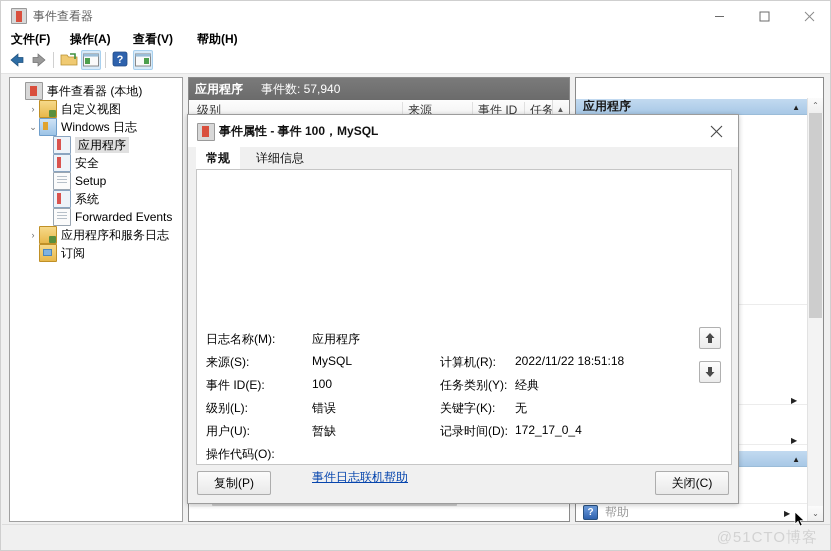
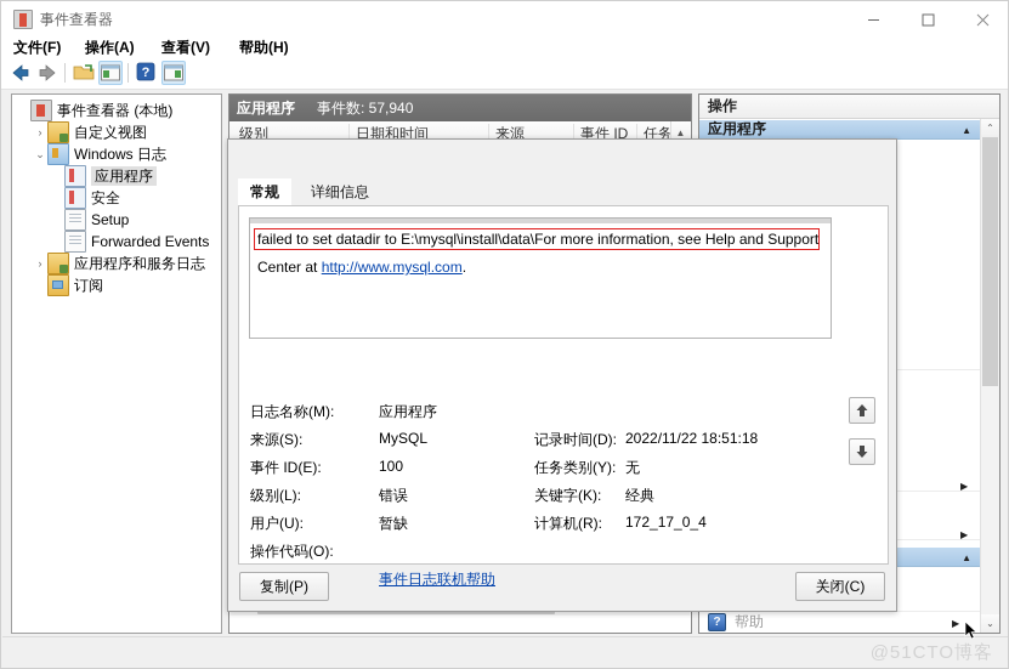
  事件查看器
  文件(F)
  操作(A)
  查看(V)
  帮助(H)
  ?
  事件查看器 (本地)
  ›
  自定义视图
  ⌄
  Windows 日志
  应用程序
  安全
  Setup
- 系统
  Forwarded Events
  ›
  应用程序和服务日志
  订阅
  应用程序
  事件数: 57,940
  级别
+ 日期和时间
  来源
  事件 ID
  ▲
+ 操作
  应用程序
  ▲
  ▶
  ▶
  ▲
  ?
  帮助
  ▶
  ⌃
  ⌄
- 事件属性 - 事件 100，MySQL
  常规
  详细信息
+ failed to set datadir to E:\mysql\install\data\For more information, see Help and Support
+ Center at http://www.mysql.com.
  日志名称(M):
  应用程序
  来源(S):
  MySQL
  事件 ID(E):
  100
  级别(L):
  错误
  用户(U):
  暂缺
  操作代码(O):
  事件日志联机帮助
- 计算机(R):
+ 记录时间(D):
  2022/11/22 18:51:18
  任务类别(Y):
- 经典
+ 无
  关键字(K):
- 无
+ 经典
- 记录时间(D):
+ 计算机(R):
  172_17_0_4
  复制(P)
  关闭(C)
  @51CTO博客
